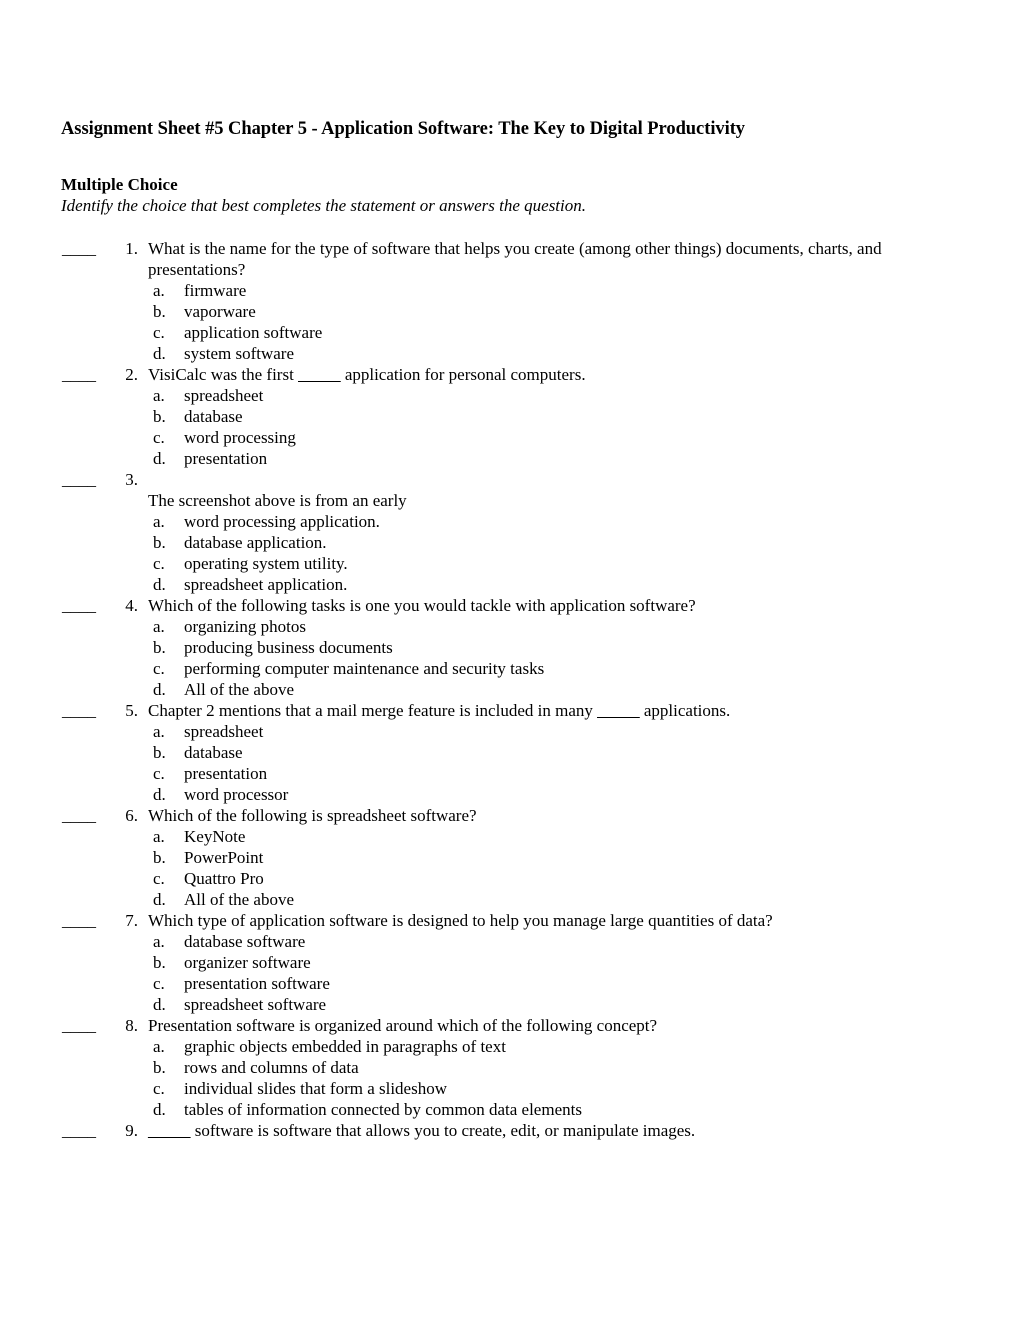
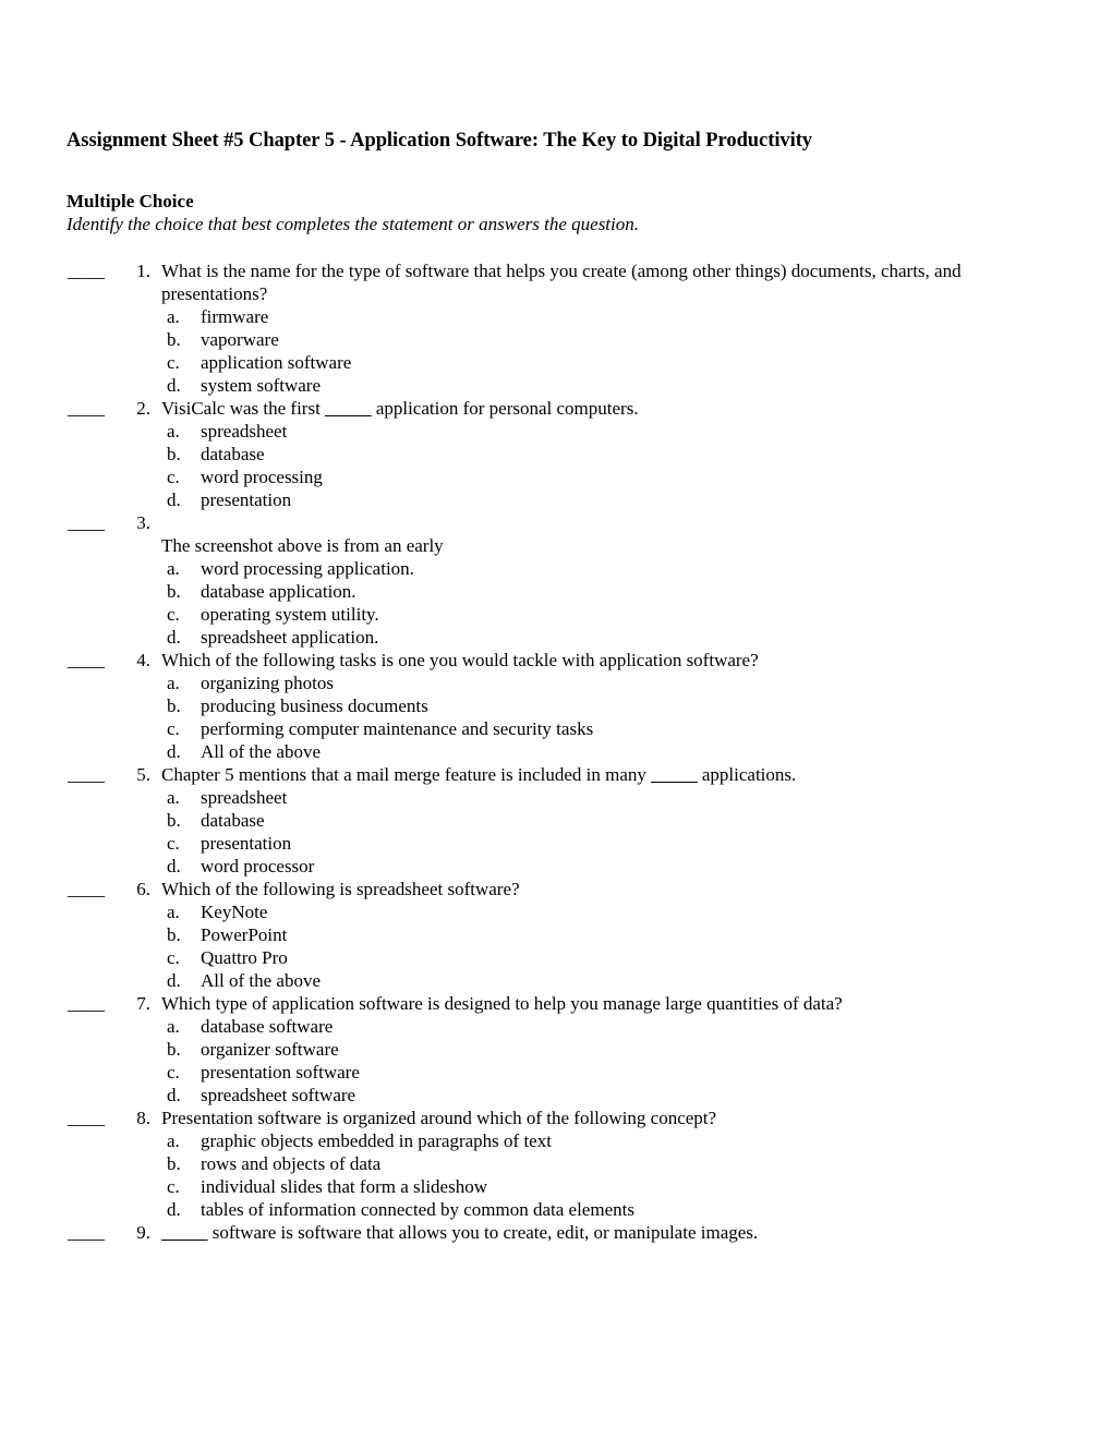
  Assignment Sheet #5 Chapter 5 - Application Software: The Key to Digital Productivity
  Multiple Choice
  Identify the choice that best completes the statement or answers the question.
  ____
  1.
  What is the name for the type of software that helps you create (among other things) documents, charts, and presentations?
  a.
  firmware
  b.
  vaporware
  c.
  application software
  d.
  system software
  ____
  2.
  VisiCalc was the first _____ application for personal computers.
  a.
  spreadsheet
  b.
  database
  c.
  word processing
  d.
  presentation
  ____
  3.
  The screenshot above is from an early
  a.
  word processing application.
  b.
  database application.
  c.
  operating system utility.
  d.
  spreadsheet application.
  ____
  4.
  Which of the following tasks is one you would tackle with application software?
  a.
  organizing photos
  b.
  producing business documents
  c.
  performing computer maintenance and security tasks
  d.
  All of the above
  ____
  5.
- Chapter 2 mentions that a mail merge feature is included in many _____ applications.
+ Chapter 5 mentions that a mail merge feature is included in many _____ applications.
  a.
  spreadsheet
  b.
  database
  c.
  presentation
  d.
  word processor
  ____
  6.
  Which of the following is spreadsheet software?
  a.
  KeyNote
  b.
  PowerPoint
  c.
  Quattro Pro
  d.
  All of the above
  ____
  7.
  Which type of application software is designed to help you manage large quantities of data?
  a.
  database software
  b.
  organizer software
  c.
  presentation software
  d.
  spreadsheet software
  ____
  8.
  Presentation software is organized around which of the following concept?
  a.
  graphic objects embedded in paragraphs of text
  b.
- rows and columns of data
+ rows and objects of data
  c.
  individual slides that form a slideshow
  d.
  tables of information connected by common data elements
  ____
  9.
  _____ software is software that allows you to create, edit, or manipulate images.
